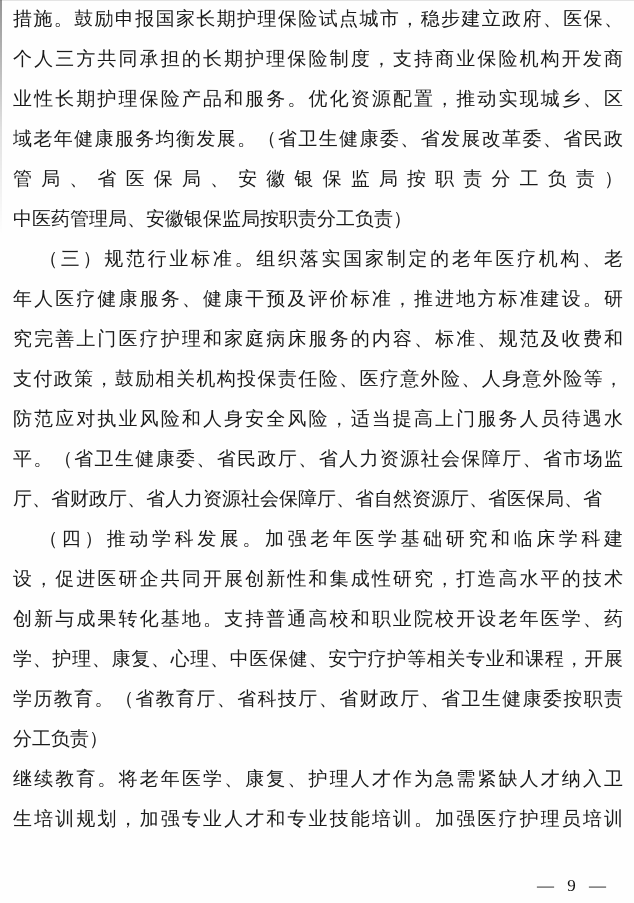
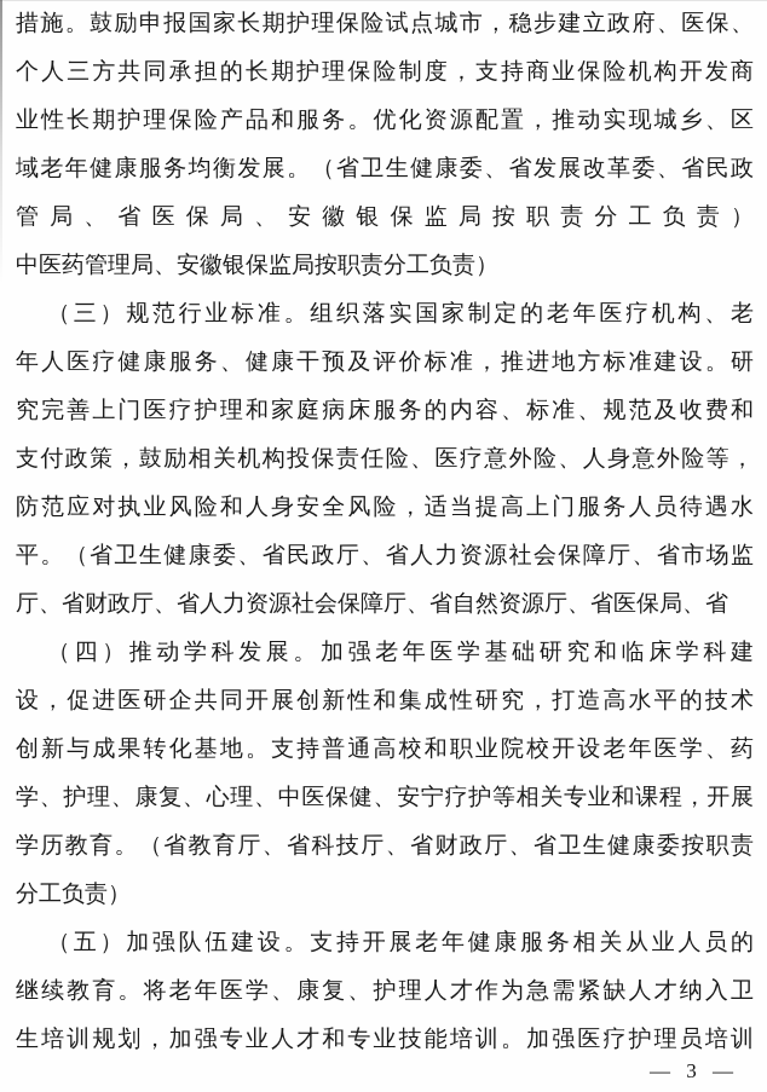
  措施。鼓励申报国家长期护理保险试点城市，稳步建立政府、医保、
  个人三方共同承担的长期护理保险制度，支持商业保险机构开发商
  业性长期护理保险产品和服务。优化资源配置，推动实现城乡、区
  域老年健康服务均衡发展。（省卫生健康委、省发展改革委、省民政
  管局、省医保局、安徽银保监局按职责分工负责）
  中医药管理局、安徽银保监局按职责分工负责）
  （三）规范行业标准。组织落实国家制定的老年医疗机构、老
  年人医疗健康服务、健康干预及评价标准，推进地方标准建设。研
  究完善上门医疗护理和家庭病床服务的内容、标准、规范及收费和
  支付政策，鼓励相关机构投保责任险、医疗意外险、人身意外险等，
  防范应对执业风险和人身安全风险，适当提高上门服务人员待遇水
  平。（省卫生健康委、省民政厅、省人力资源社会保障厅、省市场监
  厅、省财政厅、省人力资源社会保障厅、省自然资源厅、省医保局、省
  （四）推动学科发展。加强老年医学基础研究和临床学科建
  设，促进医研企共同开展创新性和集成性研究，打造高水平的技术
  创新与成果转化基地。支持普通高校和职业院校开设老年医学、药
  学、护理、康复、心理、中医保健、安宁疗护等相关专业和课程，开展
  学历教育。（省教育厅、省科技厅、省财政厅、省卫生健康委按职责
  分工负责）
+ （五）加强队伍建设。支持开展老年健康服务相关从业人员的
  继续教育。将老年医学、康复、护理人才作为急需紧缺人才纳入卫
  生培训规划，加强专业人才和专业技能培训。加强医疗护理员培训
- — 9 —
+ — 3 —
